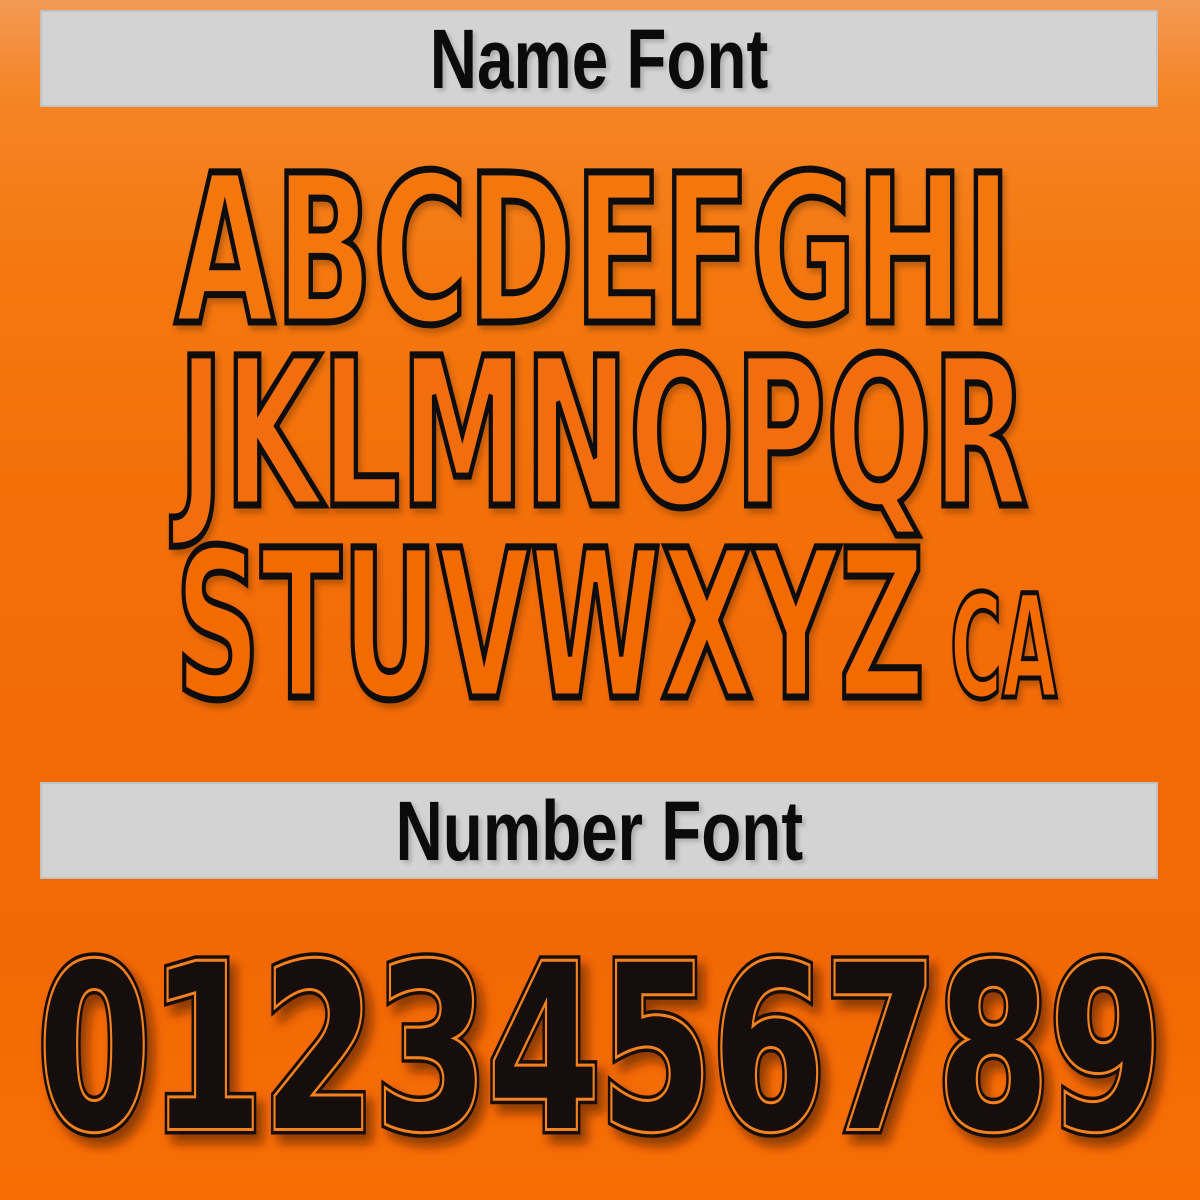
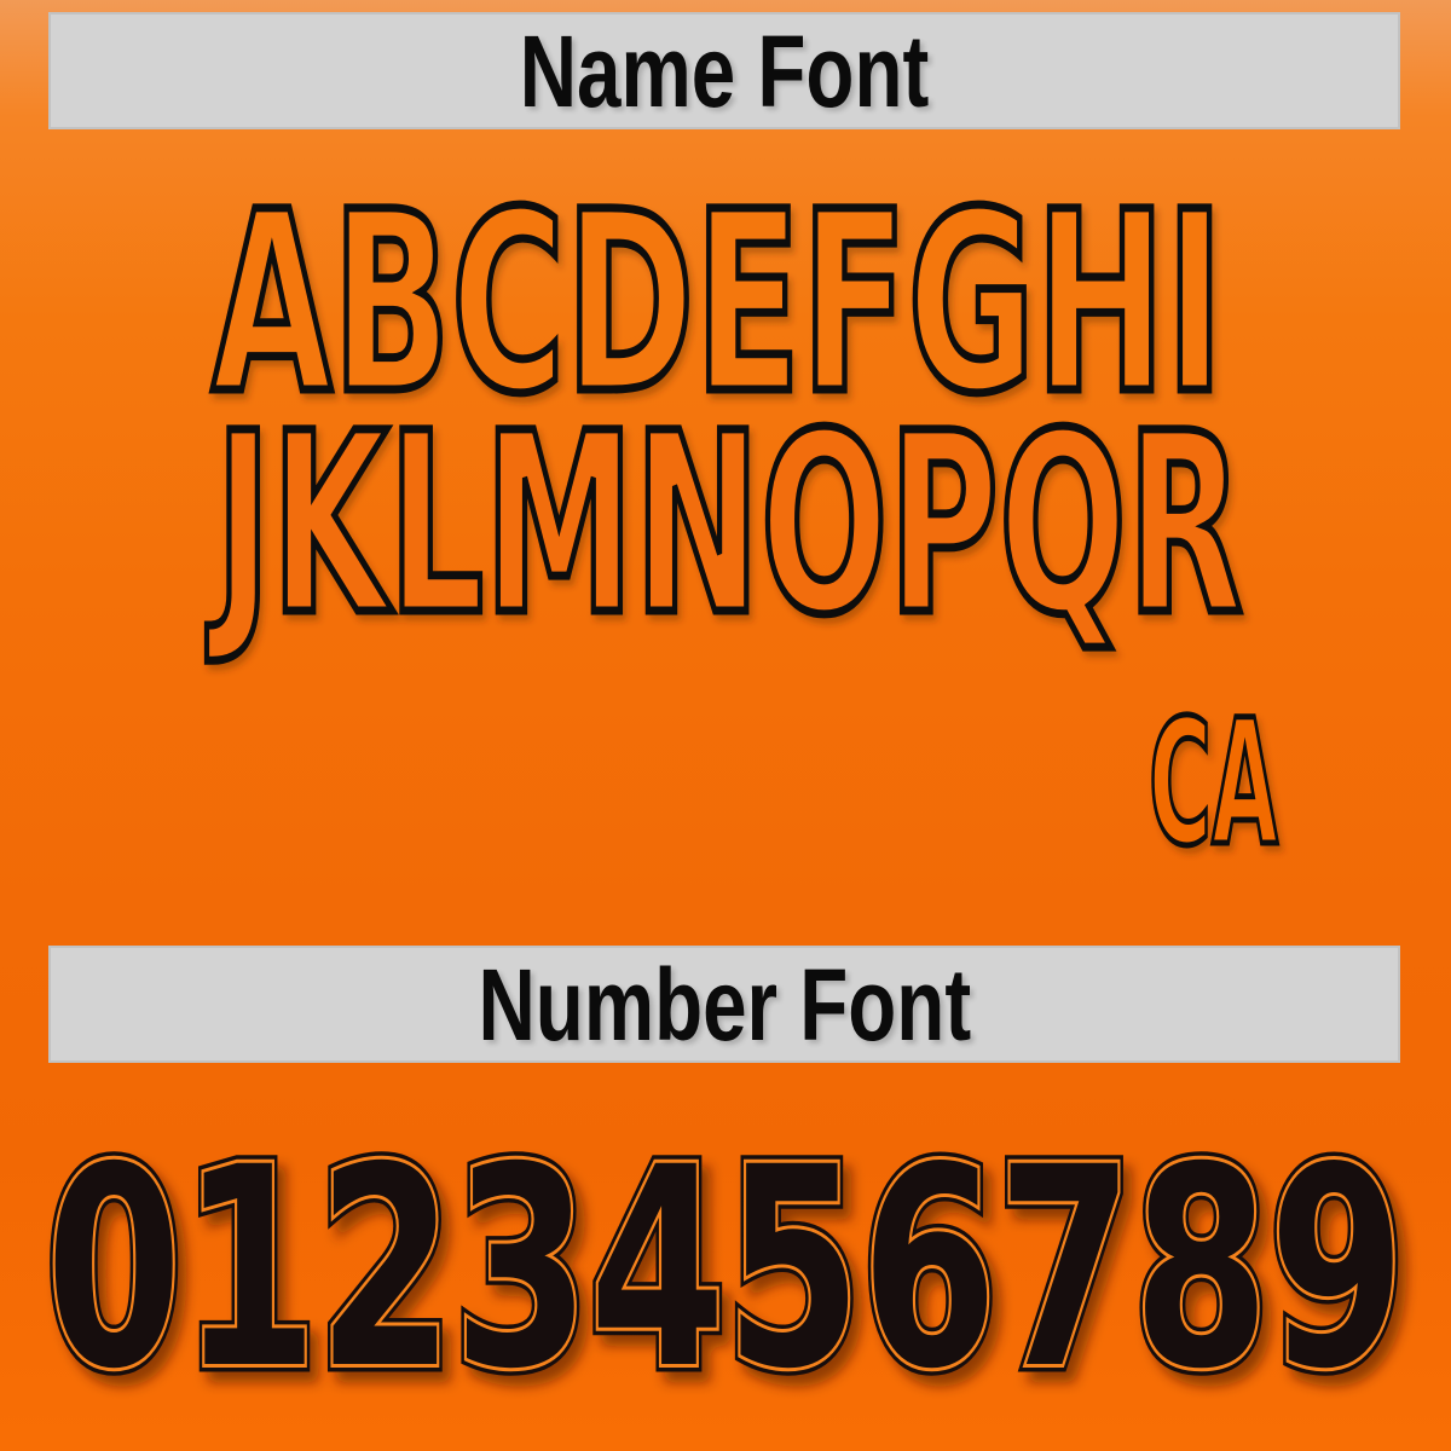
  Name Font
  Number Font
  ABCDEFGHI
  JKLMNOPQR
- STUVWXYZ
  CA
  0123456789
